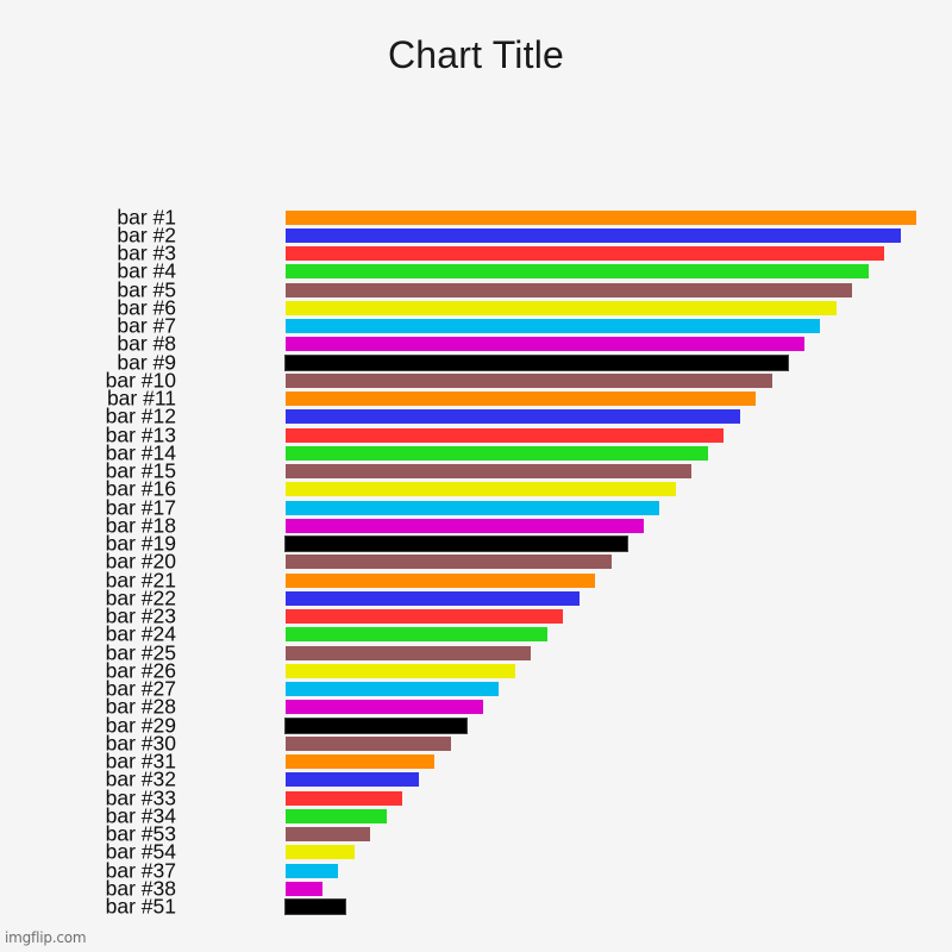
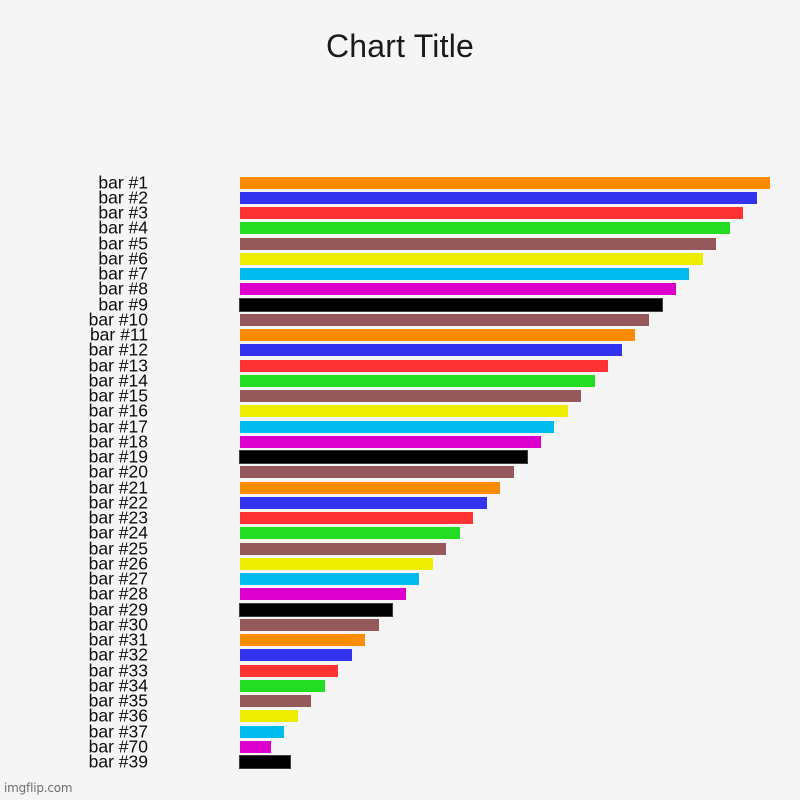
  Chart Title
  bar #1
  bar #2
  bar #3
  bar #4
  bar #5
  bar #6
  bar #7
  bar #8
  bar #9
  bar #10
  bar #11
  bar #12
  bar #13
  bar #14
  bar #15
  bar #16
  bar #17
  bar #18
  bar #19
  bar #20
  bar #21
  bar #22
  bar #23
  bar #24
  bar #25
  bar #26
  bar #27
  bar #28
  bar #29
  bar #30
  bar #31
  bar #32
  bar #33
  bar #34
- bar #53
+ bar #35
- bar #54
+ bar #36
  bar #37
- bar #38
+ bar #70
- bar #51
+ bar #39
  imgflip.com
